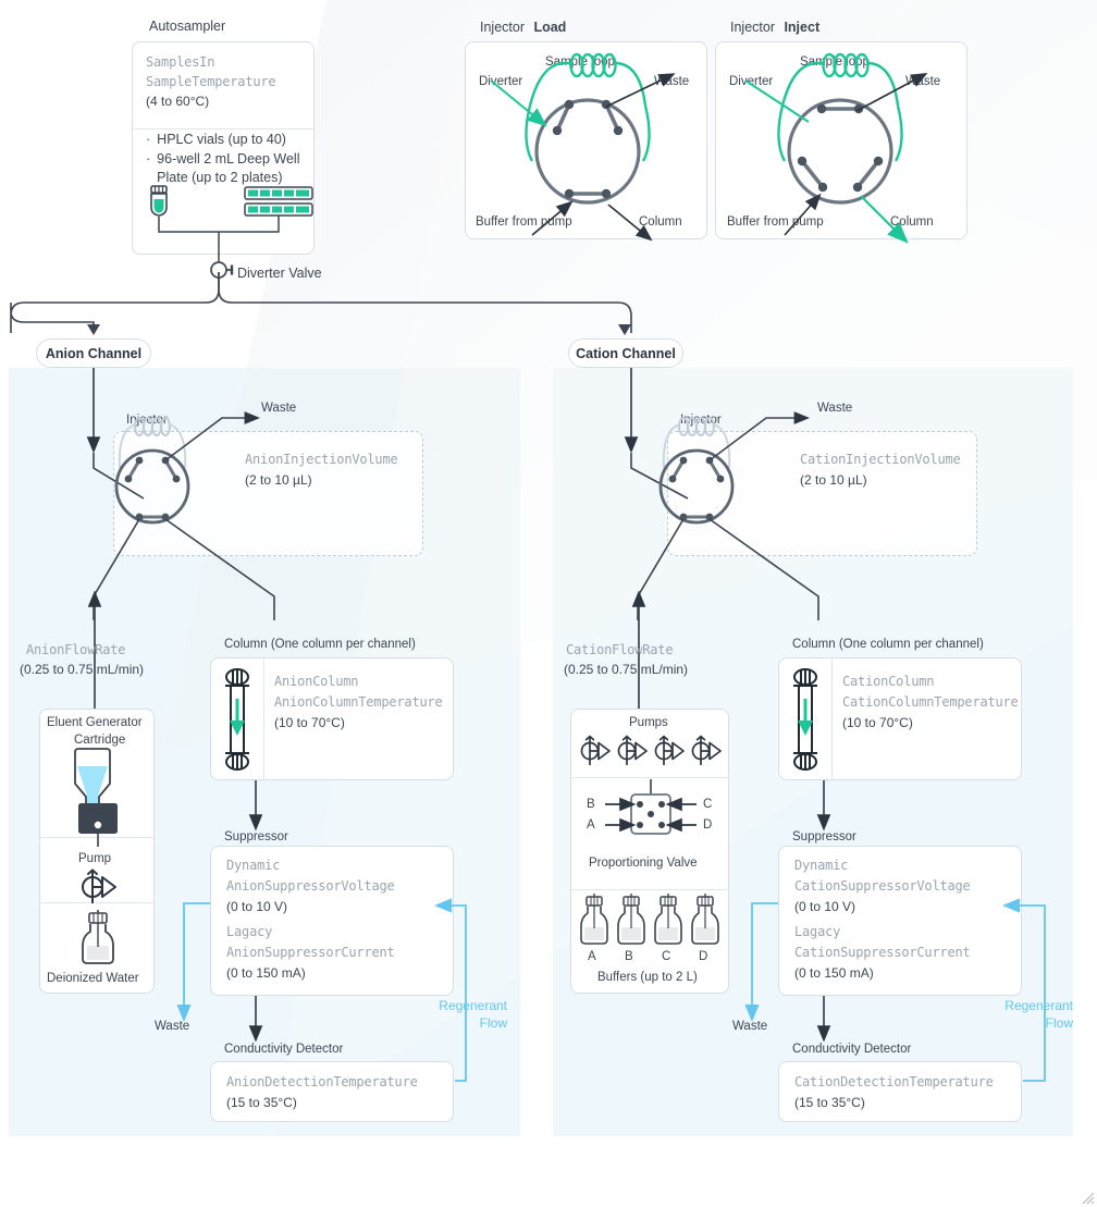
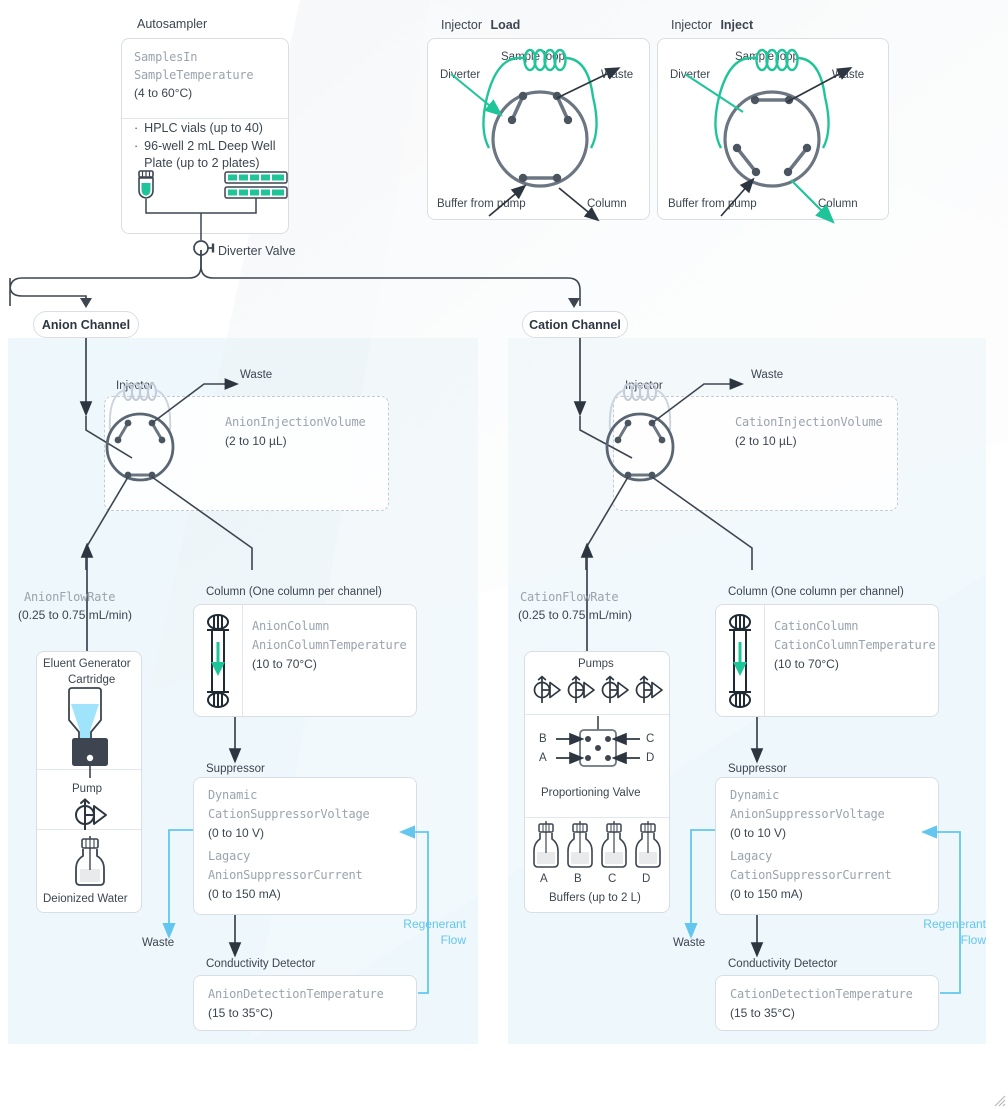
  Autosampler
  SamplesIn
  SampleTemperature
  (4 to 60°C)
  ·
  HPLC vials (up to 40)
  ·
  96-well 2 mL Deep Well Plate (up to 2 plates)
  Diverter Valve
  Injector Load
  Sapleop
  Dierter
  aste
  Buffer from pump
  Column
  Injector Inject
  Sapeoop
  Diverter
  aste
  Buffer fromump
  Column
  Anion Channel
  Waste
  AnionInjectionVolume
  (2 to 10 µL)
  AnionFlowRate
  (0.25 to 0.75 mL/min)
  Eluent Generator
  Cartridge
  Pump
  Deionized Water
  Column (One column per channel)
  AnionColumn
  AnionColumnTemperature
  (10 to 70°C)
  Suppressor
  Dynamic
- AnionSuppressorVoltage
+ CationSuppressorVoltage
  (0 to 10 V)
  Lagacy
  AnionSuppressorCurrent
  (0 to 150 mA)
  Waste
  Regenerant
  Flow
  Conductivity Detector
  AnionDetectionTemperature
  (15 to 35°C)
  Cation Channel
  Waste
  CationInjectionVolume
  (2 to 10 µL)
  CationFlowRate
  (0.25 to 0.75 mL/min)
  Pumps
  B
  A
  C
  D
  Proportioning Valve
  A
  B
  C
  D
  Buffers (up to 2 L)
  Column (One column per channel)
  CationColumn
  CationColumnTemperature
  (10 to 70°C)
  Suppressor
  Dynamic
- CationSuppressorVoltage
+ AnionSuppressorVoltage
  (0 to 10 V)
  Lagacy
  CationSuppressorCurrent
  (0 to 150 mA)
  Waste
  Regenerant
  Flow
  Conductivity Detector
  CationDetectionTemperature
  (15 to 35°C)
